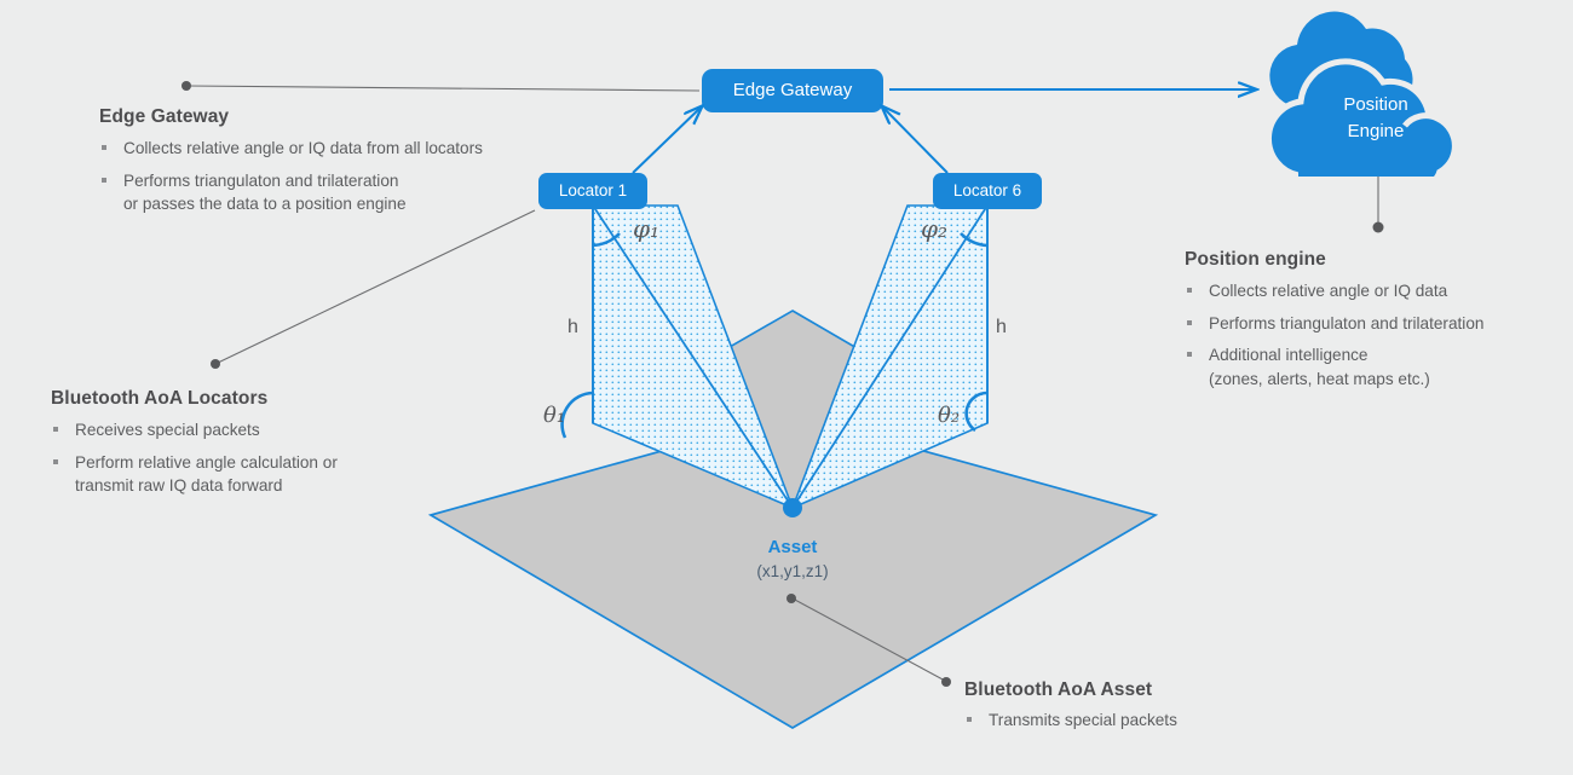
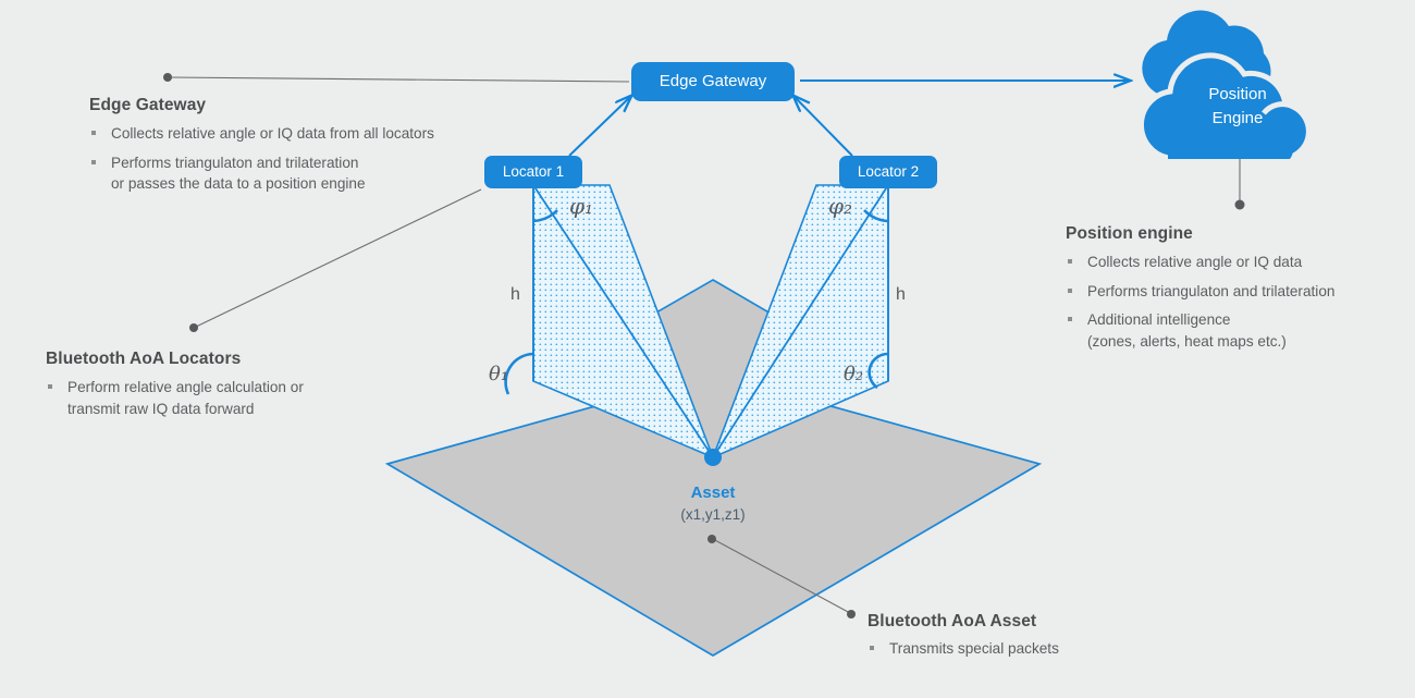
  Edge Gateway
  Locator 1
- Locator 6
+ Locator 2
  Position
  Engine
  φ₁
  φ₂
  θ₁
  θ₂
  h
  h
  Asset
  (x1,y1,z1)
  Edge Gateway
  Collects relative angle or IQ data from all locators
  Performs triangulaton and trilateration
  or passes the data to a position engine
  Bluetooth AoA Locators
- Receives special packets
  Perform relative angle calculation or
  transmit raw IQ data forward
  Position engine
  Collects relative angle or IQ data
  Performs triangulaton and trilateration
  Additional intelligence
  (zones, alerts, heat maps etc.)
  Bluetooth AoA Asset
  Transmits special packets
